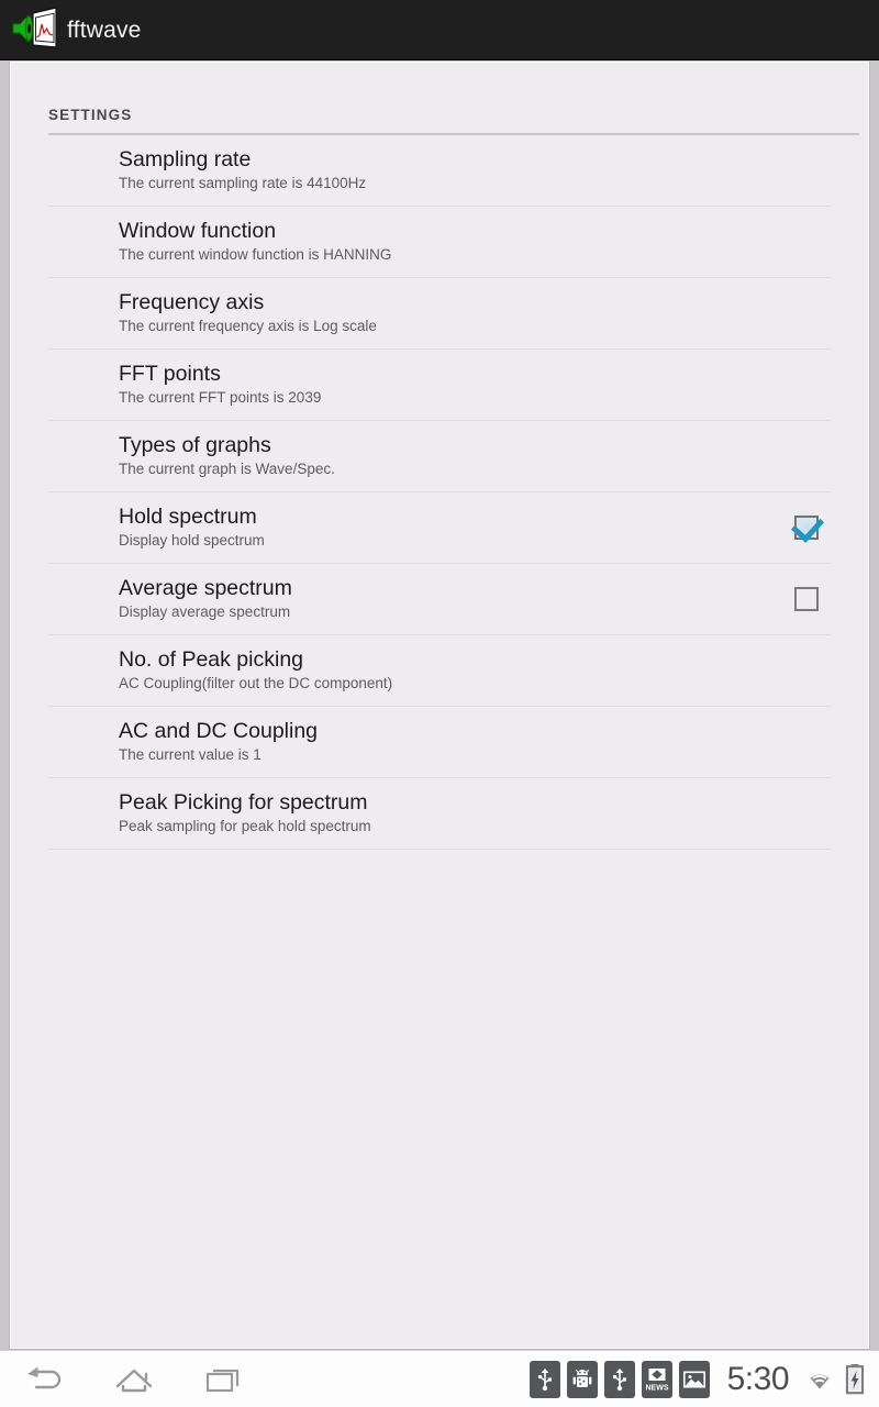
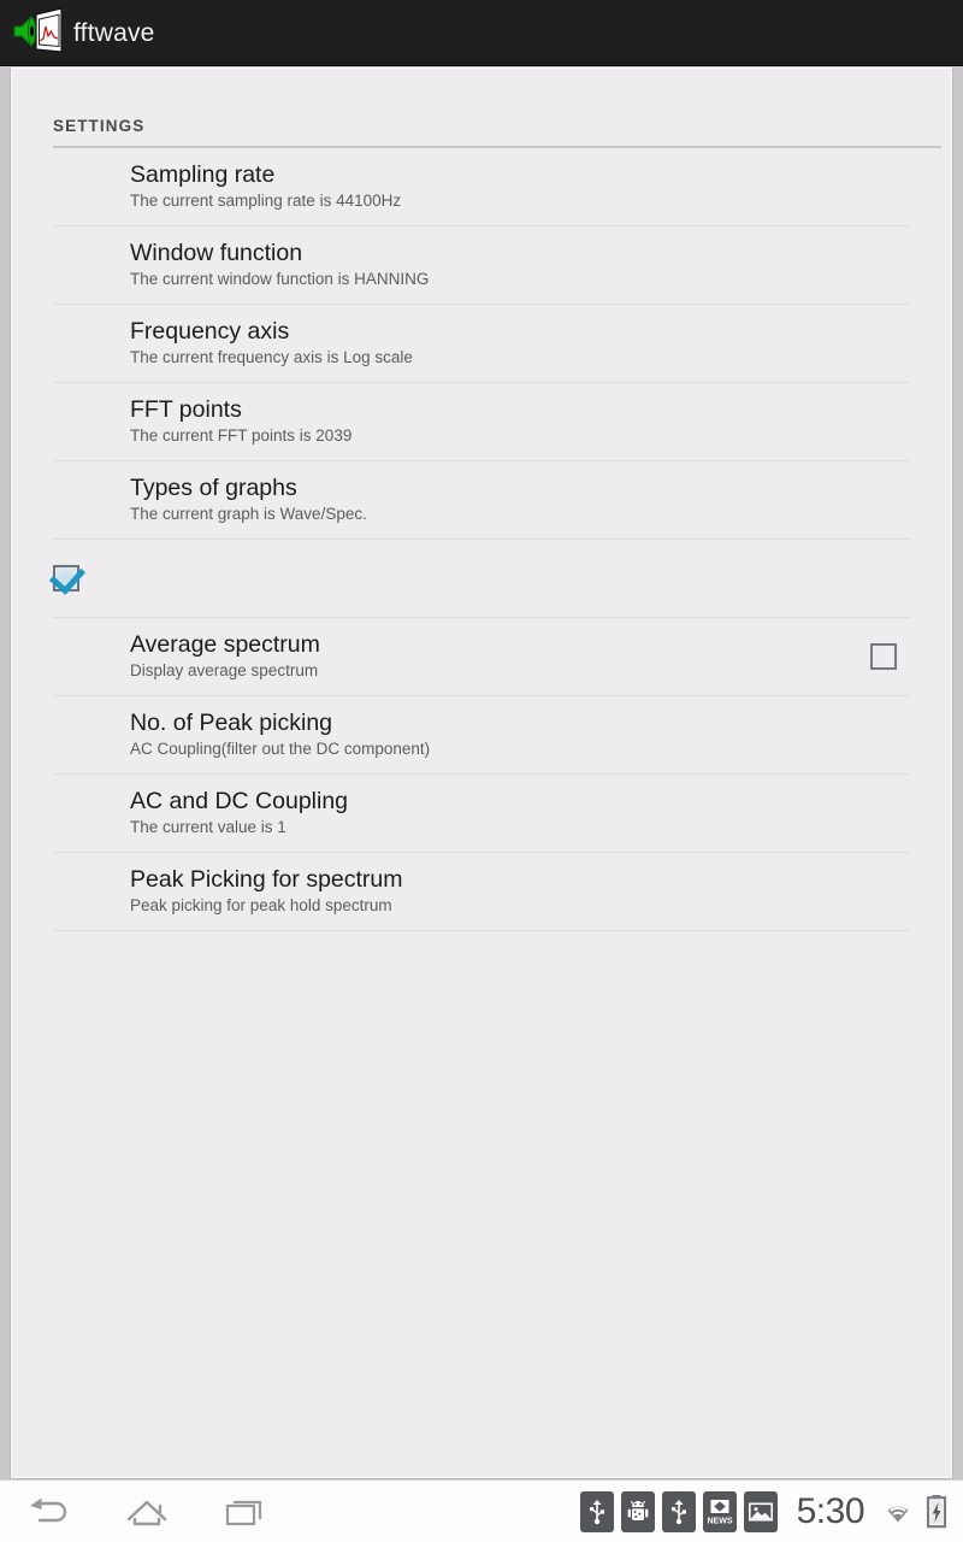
  fftwave
  SETTINGS
  Sampling rate
  The current sampling rate is 44100Hz
  Window function
  The current window function is HANNING
  Frequency axis
  The current frequency axis is Log scale
  FFT points
  The current FFT points is 2039
  Types of graphs
  The current graph is Wave/Spec.
- Hold spectrum
- Display hold spectrum
  Average spectrum
  Display average spectrum
  No. of Peak picking
  AC Coupling(filter out the DC component)
  AC and DC Coupling
  The current value is 1
  Peak Picking for spectrum
- Peak sampling for peak hold spectrum
+ Peak picking for peak hold spectrum
  5:30
